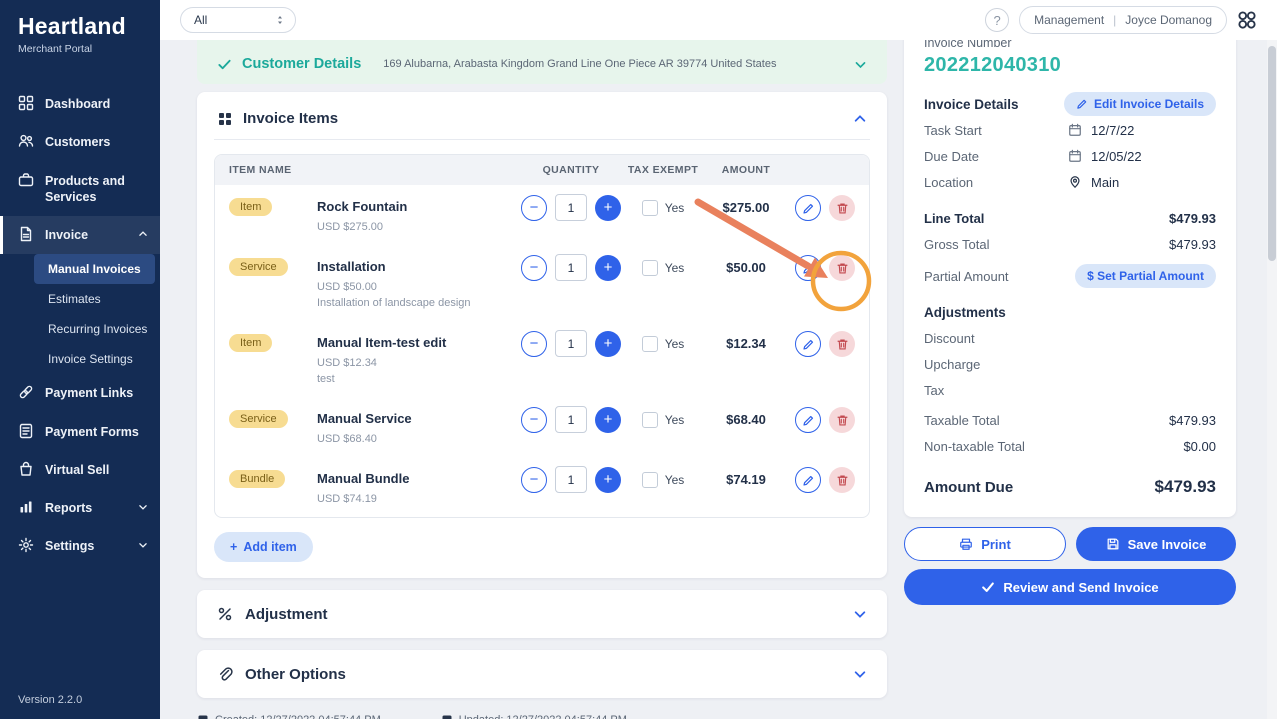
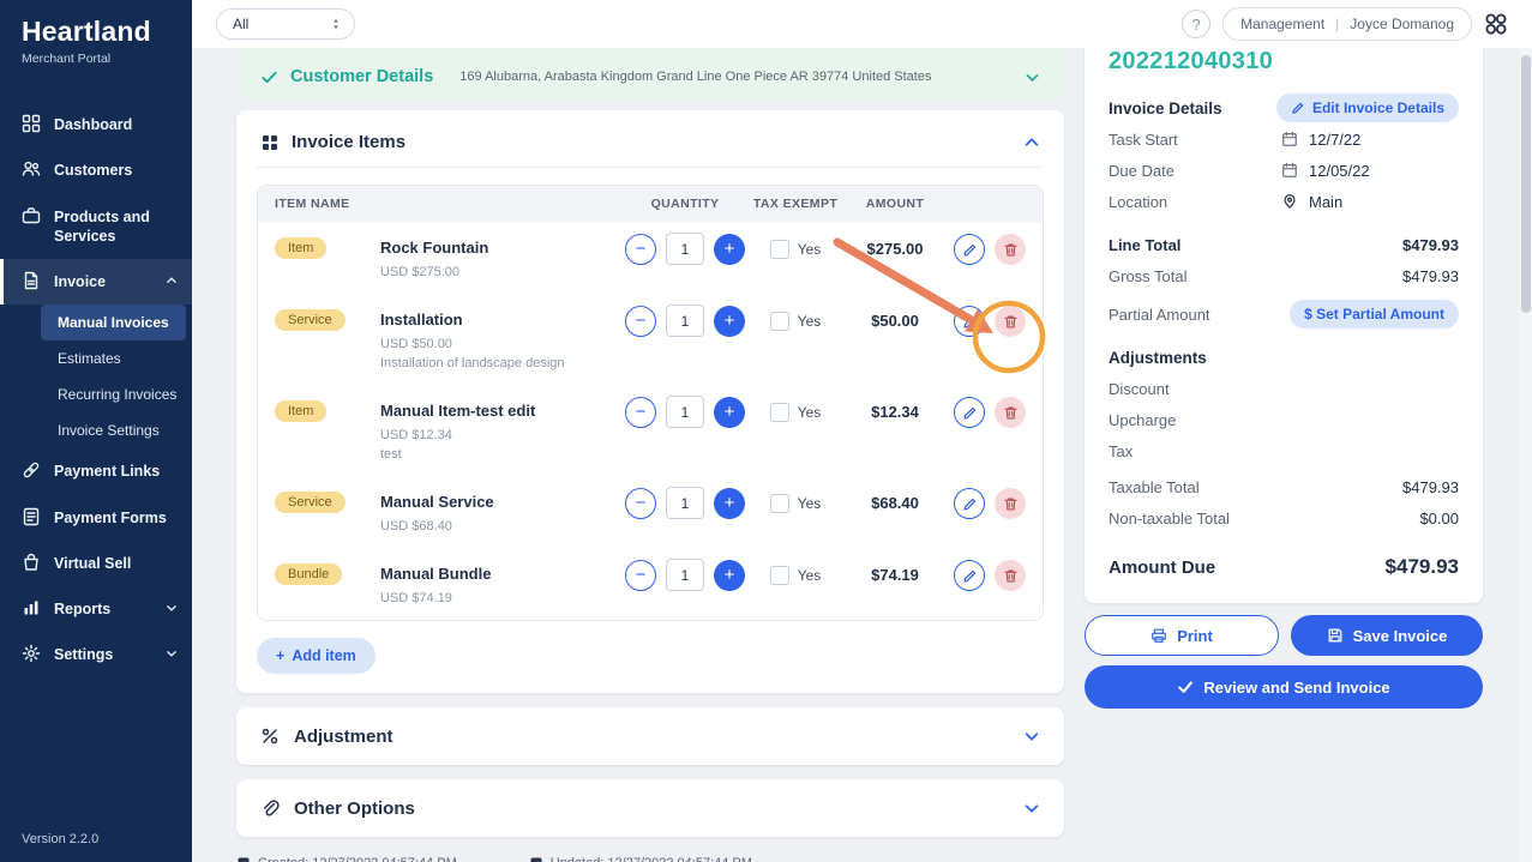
  Heartland
  Merchant Portal
  Dashboard
  Customers
  Products and Services
  Invoice
  Manual Invoices
  Estimates
  Recurring Invoices
  Invoice Settings
  Payment Links
  Payment Forms
  Virtual Sell
  Reports
  Settings
  Version 2.2.0
  All
  ?
  Management
  |
  Joyce Domanog
  Customer Details
  169 Alubarna, Arabasta Kingdom Grand Line One Piece AR 39774 United States
  Invoice Items
  ITEM NAME
  QUANTITY
  TAX EXEMPT
  AMOUNT
  Item
  Rock Fountain
  USD $275.00
  −
  1
  +
  Yes
  $275.00
  Service
  Installation
  USD $50.00
  Installation of landscape design
  −
  1
  +
  Yes
  $50.00
  Item
  Manual Item-test edit
  USD $12.34
  test
  −
  1
  +
  Yes
  $12.34
  Service
  Manual Service
  USD $68.40
  −
  1
  +
  Yes
  $68.40
  Bundle
  Manual Bundle
  USD $74.19
  −
  1
  +
  Yes
  $74.19
  +
  Add item
  Adjustment
  Other Options
- Invoice Number
  202212040310
  Invoice Details
  Edit Invoice Details
  Task Start
  12/7/22
  Due Date
  12/05/22
  Location
  Main
  Line Total
  $479.93
  Gross Total
  $479.93
  Partial Amount
  $ Set Partial Amount
  Adjustments
  Discount
  Upcharge
  Tax
  Taxable Total
  $479.93
  Non-taxable Total
  $0.00
  Amount Due
  $479.93
  Print
  Save Invoice
  Review and Send Invoice
